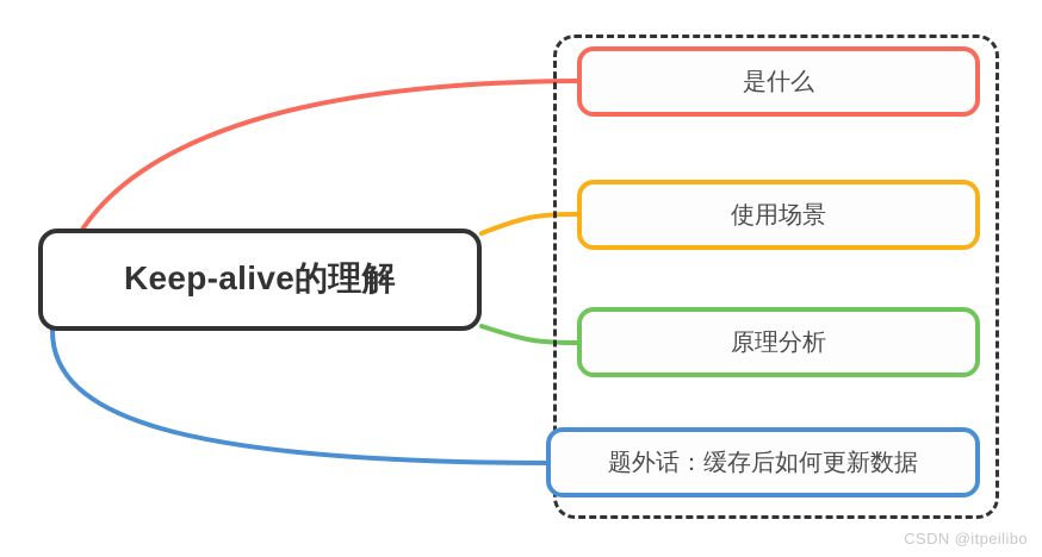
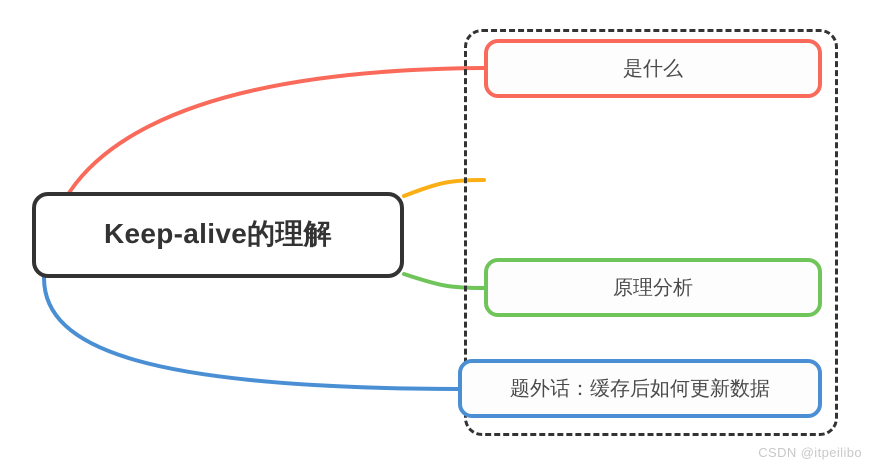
  Keep-alive的理解
  是什么
- 使用场景
  原理分析
  题外话：缓存后如何更新数据
  CSDN @itpeilibo
